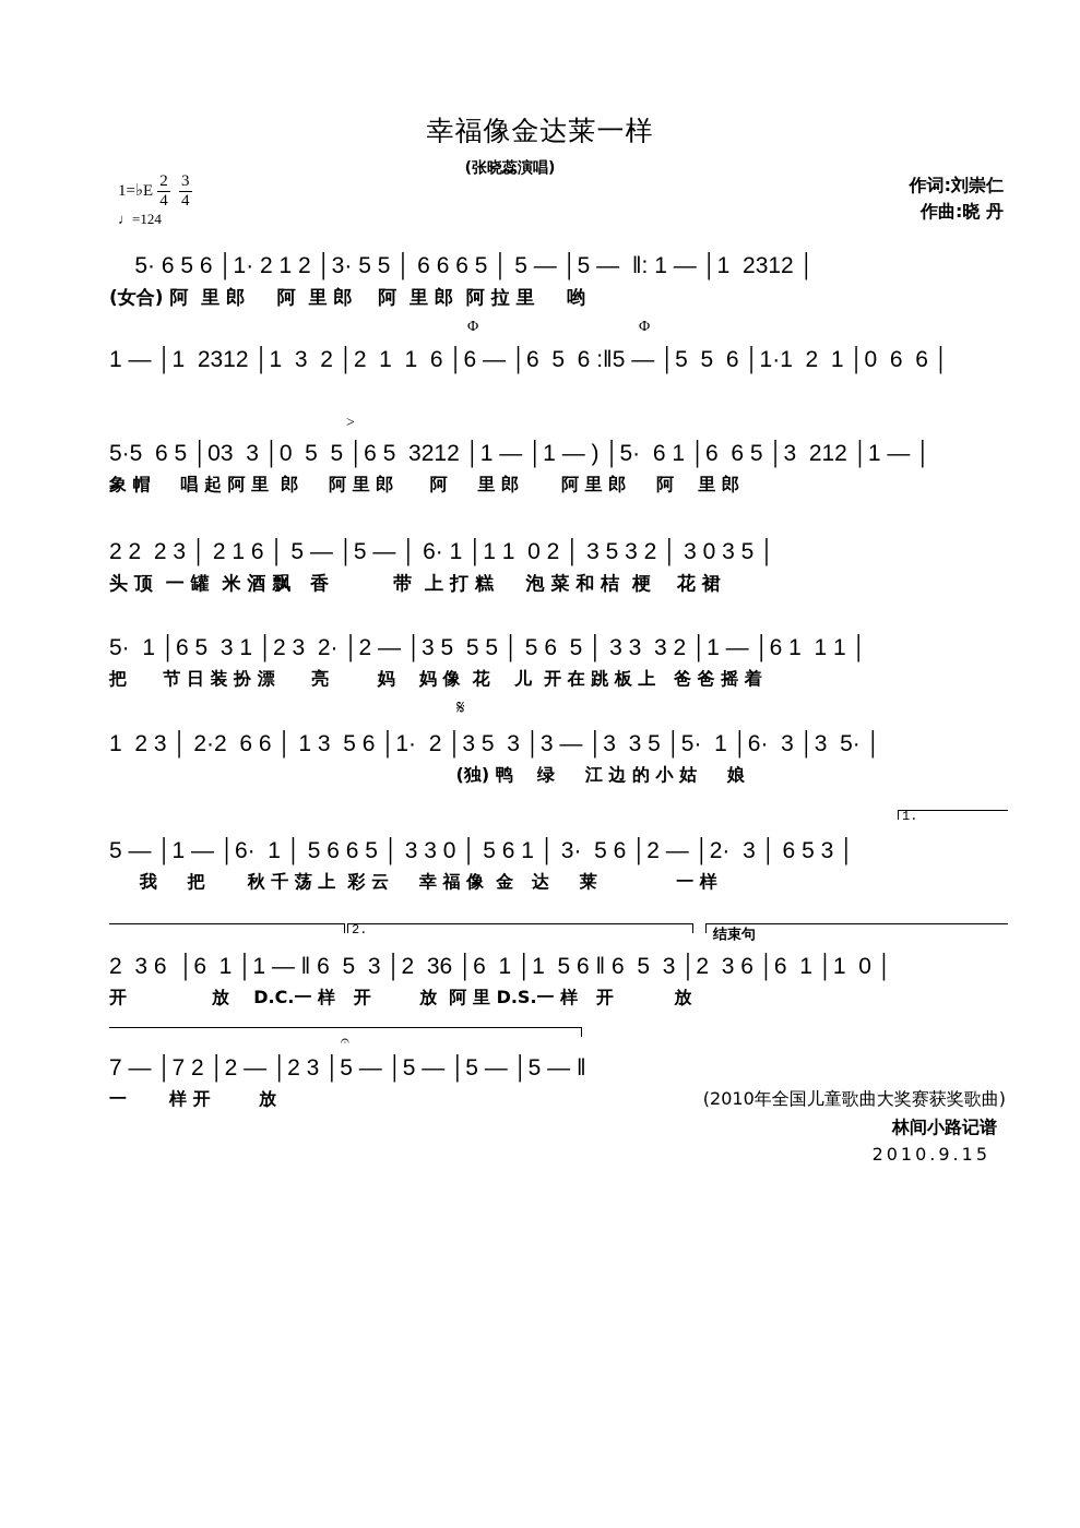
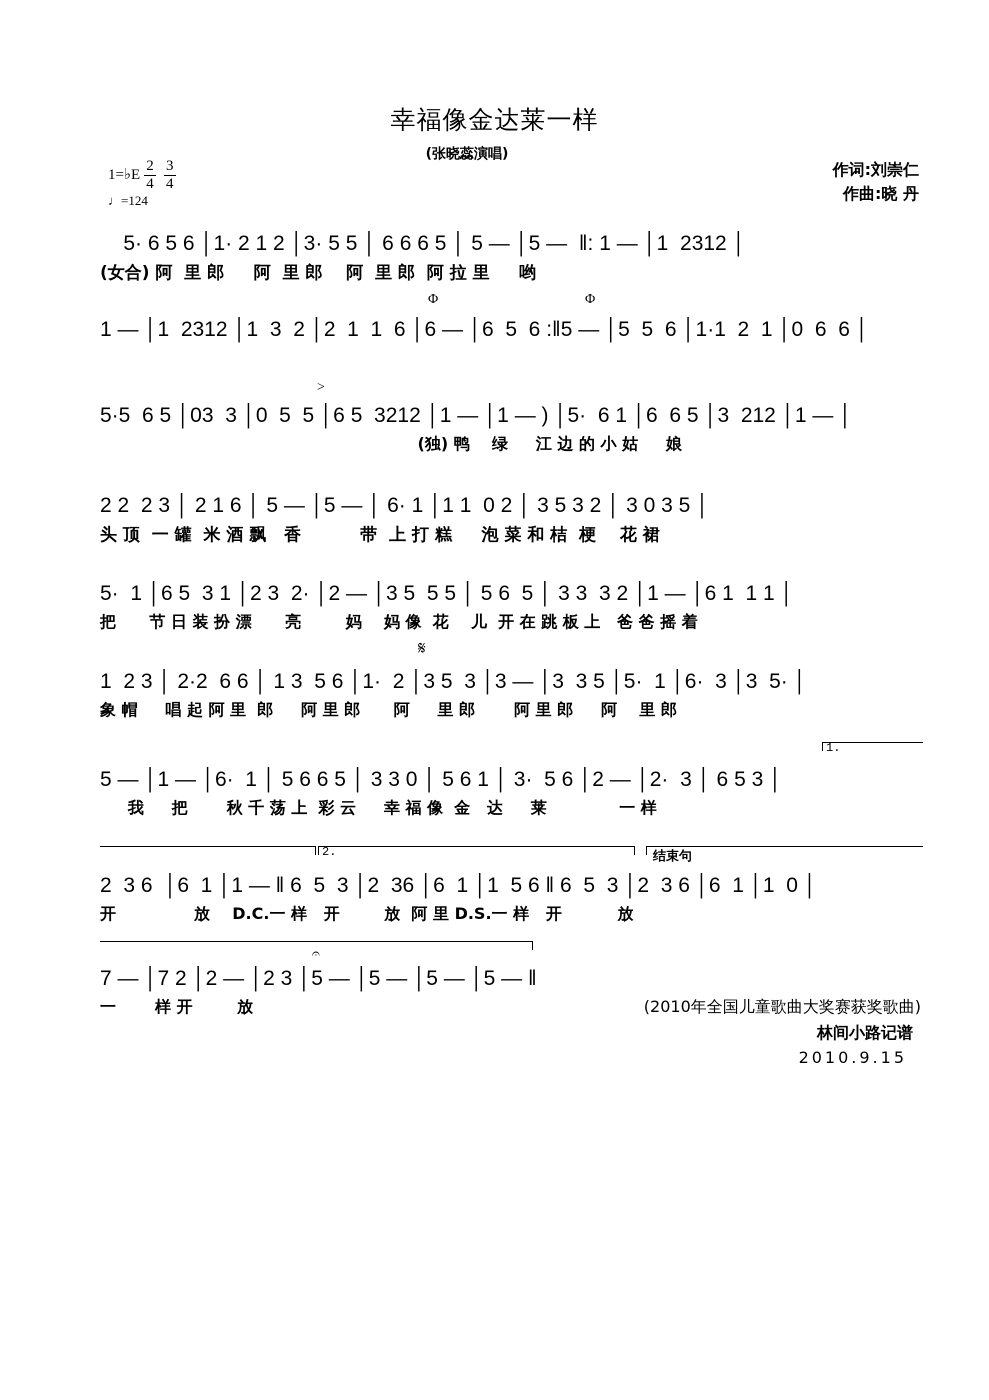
  幸福像金达莱一样
  (张晓蕊演唱)
  作词:刘崇仁
  作曲:晓 丹
  1=♭E
  2
  4
  3
  4
  ♩=124
  5· 6 5 6 │1· 2 1 2 │3· 5 5 │ 6 6 6 5 │ 5 — │5 — ‖: 1 — │1 2312 │
  (女合) 阿 里 郎 阿 里 郎 阿 里 郎 阿 拉 里 哟
  Φ
  Φ
  1 — │1 2312 │1 3 2 │2 1 1 6 │6 — │6 5 6 :‖5 — │5 5 6 │1·1 2 1 │0 6 6 │
  >
  5·5 6 5 │03 3 │0 5 5 │6 5 3212 │1 — │1 — ) │5· 6 1 │6 6 5 │3 212 │1 — │
- 象 帽 唱 起 阿 里 郎 阿 里 郎 阿 里 郎 阿 里 郎 阿 里 郎
+ (独) 鸭 绿 江 边 的 小 姑 娘
  2 2 2 3 │ 2 1 6 │ 5 — │5 — │ 6· 1 │1 1 0 2 │ 3 5 3 2 │ 3 0 3 5 │
  头 顶 一 罐 米 酒 飘 香 带 上 打 糕 泡 菜 和 桔 梗 花 裙
  5· 1 │6 5 3 1 │2 3 2· │2 — │3 5 5 5 │ 5 6 5 │ 3 3 3 2 │1 — │6 1 1 1 │
  把 节 日 装 扮 漂 亮 妈 妈 像 花 儿 开 在 跳 板 上 爸 爸 摇 着
  𝄋
  1 2 3 │ 2·2 6 6 │ 1 3 5 6 │1· 2 │3 5 3 │3 — │3 3 5 │5· 1 │6· 3 │3 5· │
- (独) 鸭 绿 江 边 的 小 姑 娘
+ 象 帽 唱 起 阿 里 郎 阿 里 郎 阿 里 郎 阿 里 郎 阿 里 郎
  1.
  5 — │1 — │6· 1 │ 5 6 6 5 │ 3 3 0 │ 5 6 1 │ 3· 5 6 │2 — │2· 3 │ 6 5 3 │
  我 把 秋 千 荡 上 彩 云 幸 福 像 金 达 莱 一 样
  2.
  结束句
  2 3 6 │6 1 │1 — ‖ 6 5 3 │2 36 │6 1 │1 5 6 ‖ 6 5 3 │2 3 6 │6 1 │1 0 │
  开 放 D.C.一 样 开 放 阿 里 D.S.一 样 开 放
  𝄐
  7 — │7 2 │2 — │2 3 │5 — │5 — │5 — │5 — ‖
  一 样 开 放
  (2010年全国儿童歌曲大奖赛获奖歌曲)
  林间小路记谱
  2010.9.15
